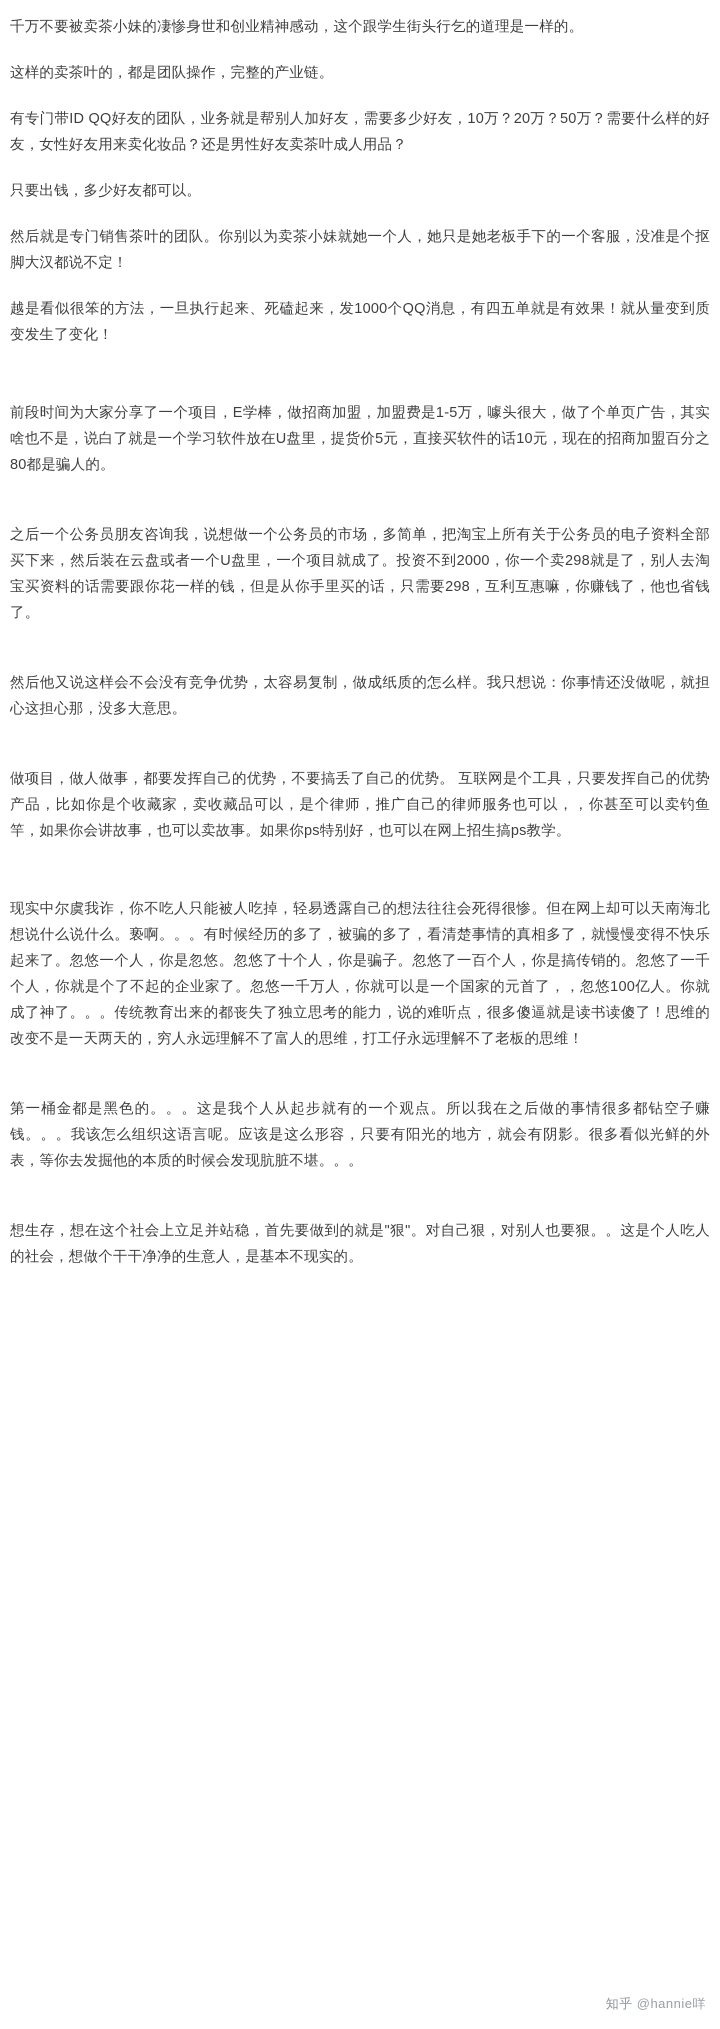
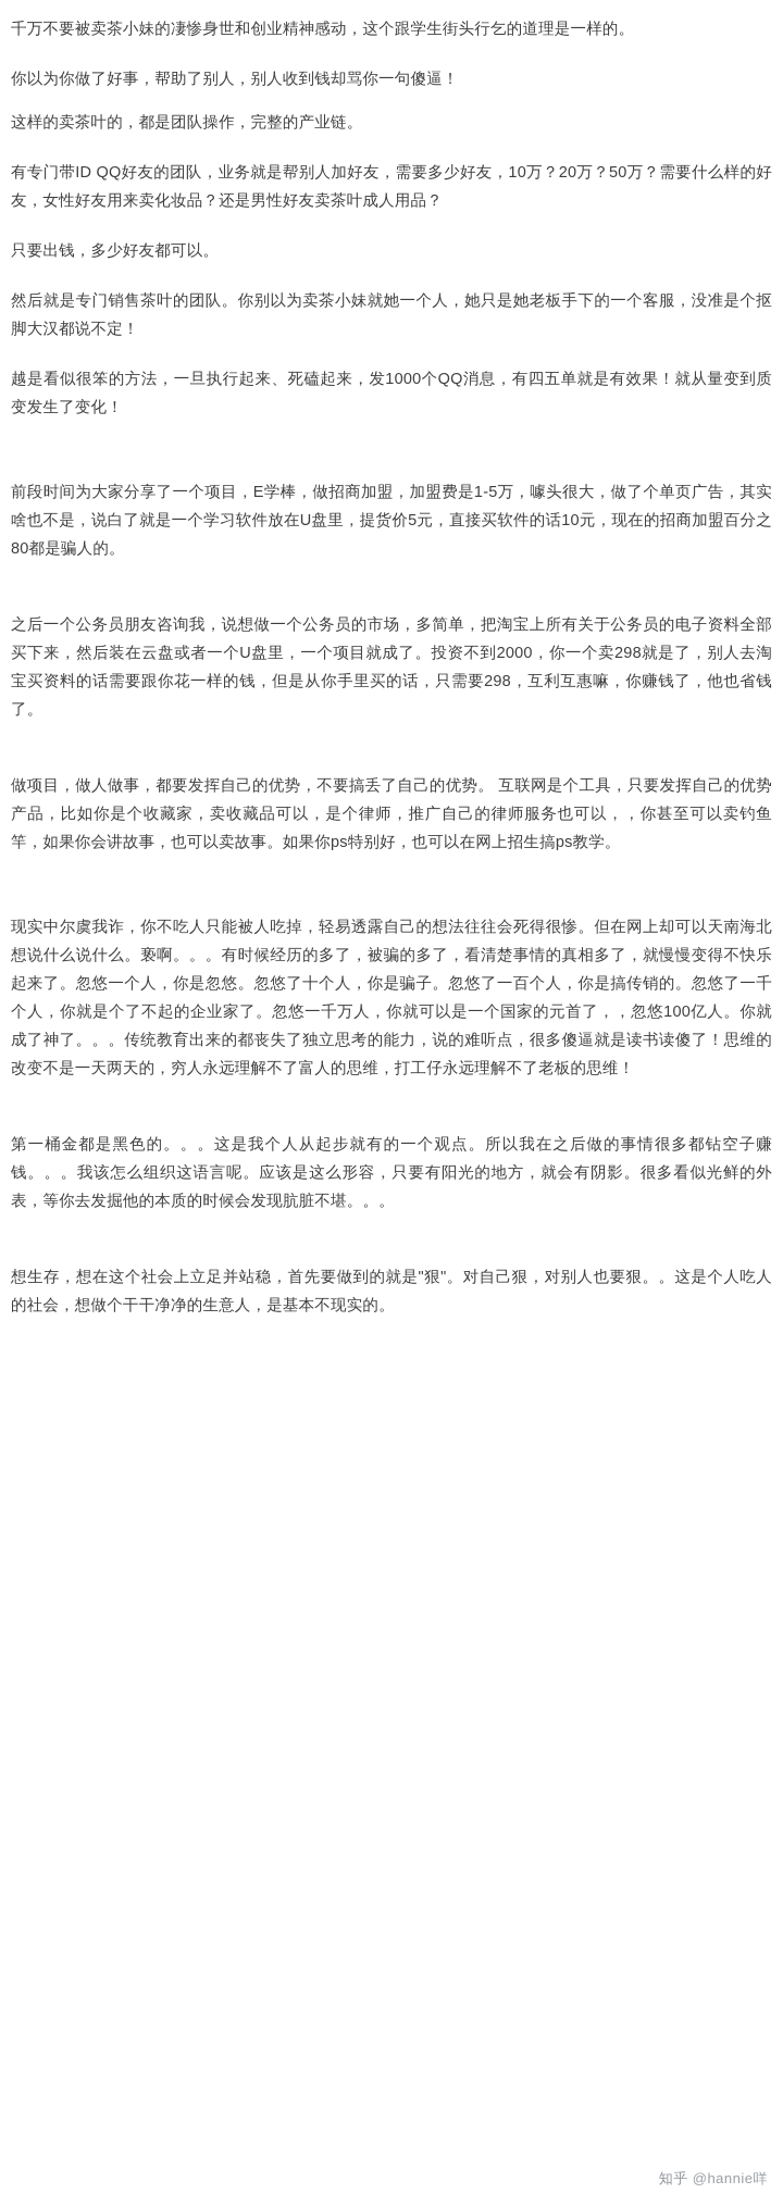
  千万不要被卖茶小妹的凄惨身世和创业精神感动，这个跟学生街头行乞的道理是一样的。
+ 你以为你做了好事，帮助了别人，别人收到钱却骂你一句傻逼！
  这样的卖茶叶的，都是团队操作，完整的产业链。
  有专门带ID QQ好友的团队，业务就是帮别人加好友，需要多少好友，10万？20万？50万？需要什么样的好友，女性好友用来卖化妆品？还是男性好友卖茶叶成人用品？
  只要出钱，多少好友都可以。
  然后就是专门销售茶叶的团队。你别以为卖茶小妹就她一个人，她只是她老板手下的一个客服，没准是个抠脚大汉都说不定！
  越是看似很笨的方法，一旦执行起来、死磕起来，发1000个QQ消息，有四五单就是有效果！就从量变到质变发生了变化！
  前段时间为大家分享了一个项目，E学棒，做招商加盟，加盟费是1-5万，噱头很大，做了个单页广告，其实啥也不是，说白了就是一个学习软件放在U盘里，提货价5元，直接买软件的话10元，现在的招商加盟百分之80都是骗人的。
  之后一个公务员朋友咨询我，说想做一个公务员的市场，多简单，把淘宝上所有关于公务员的电子资料全部买下来，然后装在云盘或者一个U盘里，一个项目就成了。投资不到2000，你一个卖298就是了，别人去淘宝买资料的话需要跟你花一样的钱，但是从你手里买的话，只需要298，互利互惠嘛，你赚钱了，他也省钱了。
- 然后他又说这样会不会没有竞争优势，太容易复制，做成纸质的怎么样。我只想说：你事情还没做呢，就担心这担心那，没多大意思。
  做项目，做人做事，都要发挥自己的优势，不要搞丢了自己的优势。 互联网是个工具，只要发挥自己的优势产品，比如你是个收藏家，卖收藏品可以，是个律师，推广自己的律师服务也可以，，你甚至可以卖钓鱼竿，如果你会讲故事，也可以卖故事。如果你ps特别好，也可以在网上招生搞ps教学。
  现实中尔虞我诈，你不吃人只能被人吃掉，轻易透露自己的想法往往会死得很惨。但在网上却可以天南海北想说什么说什么。亵啊。。。有时候经历的多了，被骗的多了，看清楚事情的真相多了，就慢慢变得不快乐起来了。忽悠一个人，你是忽悠。忽悠了十个人，你是骗子。忽悠了一百个人，你是搞传销的。忽悠了一千个人，你就是个了不起的企业家了。忽悠一千万人，你就可以是一个国家的元首了，，忽悠100亿人。你就成了神了。。。传统教育出来的都丧失了独立思考的能力，说的难听点，很多傻逼就是读书读傻了！思维的改变不是一天两天的，穷人永远理解不了富人的思维，打工仔永远理解不了老板的思维！
  第一桶金都是黑色的。。。这是我个人从起步就有的一个观点。所以我在之后做的事情很多都钻空子赚钱。。。我该怎么组织这语言呢。应该是这么形容，只要有阳光的地方，就会有阴影。很多看似光鲜的外表，等你去发掘他的本质的时候会发现肮脏不堪。。。
  想生存，想在这个社会上立足并站稳，首先要做到的就是"狠"。对自己狠，对别人也要狠。。这是个人吃人的社会，想做个干干净净的生意人，是基本不现实的。
  知乎 @hannie咩
